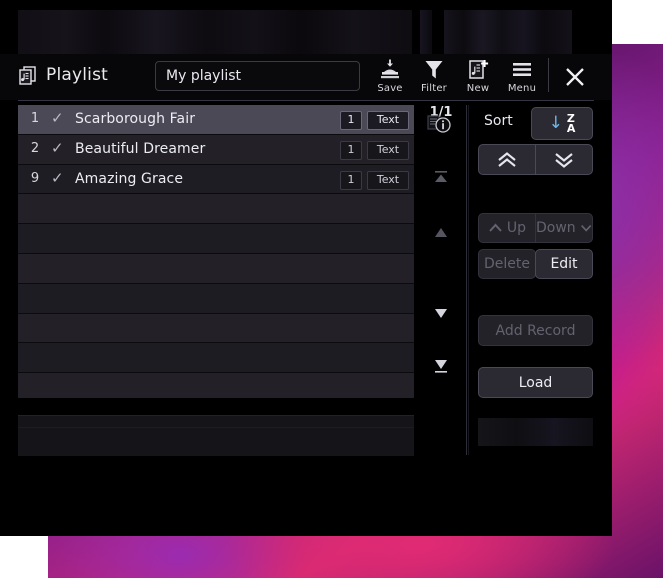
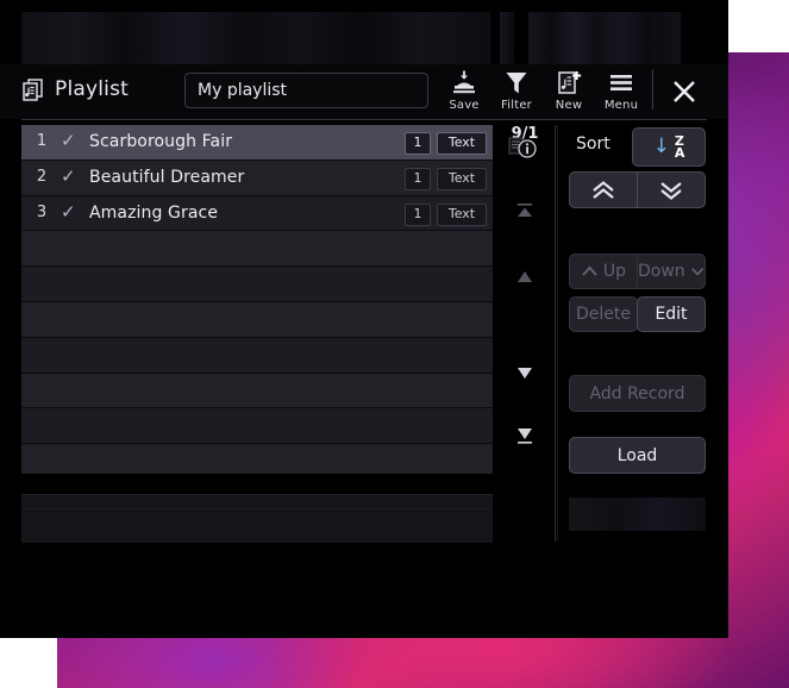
  Playlist
  My playlist
  Save
  Filter
  New
  Menu
  1
  ✓
  Scarborough Fair
  1
  Text
  2
  ✓
  Beautiful Dreamer
  1
  Text
- 9
+ 3
  ✓
  Amazing Grace
  1
  Text
- 1/1
+ 9/1
  Sort
  ↓
  Z
  A
  Up
  Down
  Delete
  Edit
  Add Record
  Load
